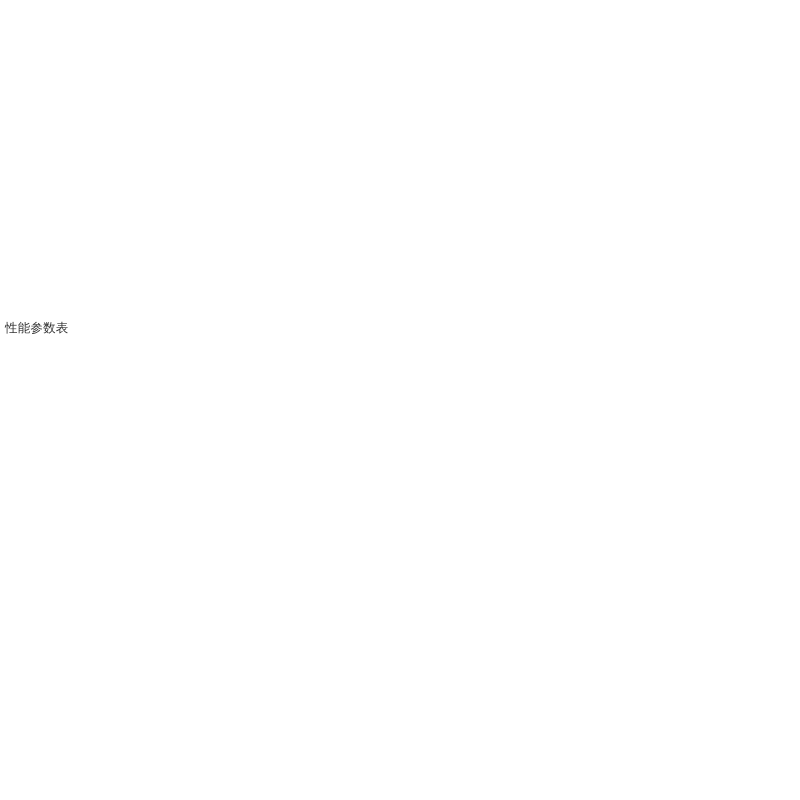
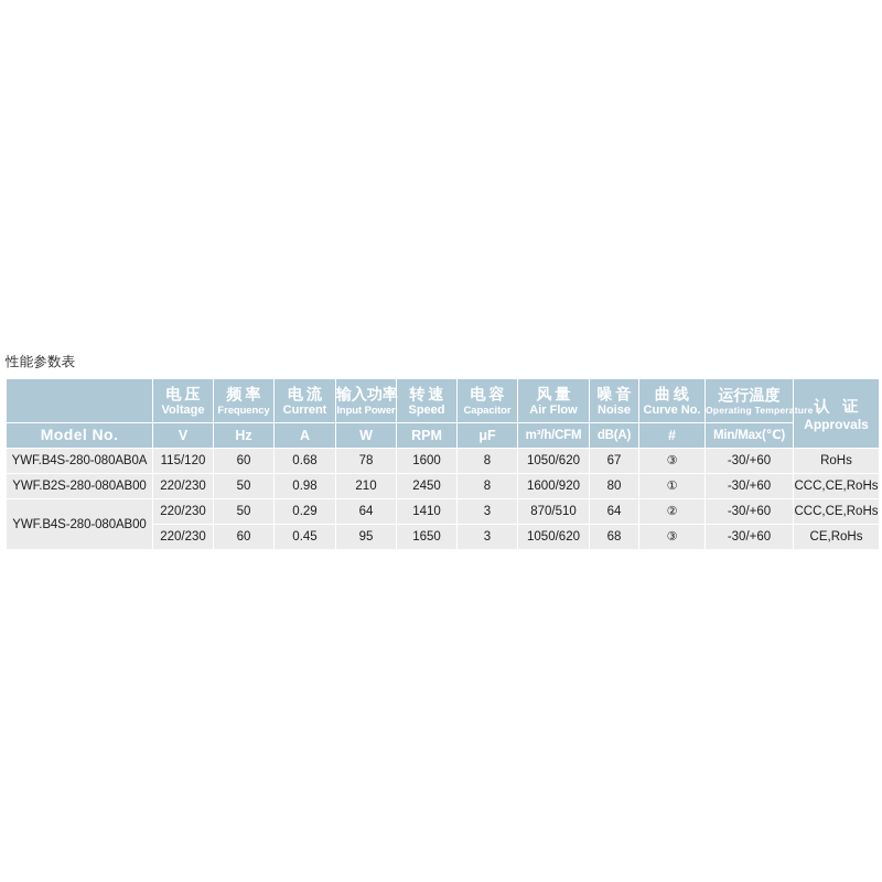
  性能参数表
+ 	电压 Voltage	频率 Frequency	电流 Current	输入功率 Input Power	转速 Speed	电容 Capacitor	风量 Air Flow	噪音 Noise	曲线 Curve No.	运行温度 Operating Temperature	认 证 Approvals
+ Model No.	V	Hz	A	W	RPM	μF	m³/h/CFM	dB(A)	#	Min/Max(℃)
+ YWF.B4S-280-080AB0A	115/120	60	0.68	78	1600	8	1050/620	67	③	-30/+60	RoHs
+ YWF.B2S-280-080AB00	220/230	50	0.98	210	2450	8	1600/920	80	①	-30/+60	CCC,CE,RoHs
+ YWF.B4S-280-080AB00	220/230	50	0.29	64	1410	3	870/510	64	②	-30/+60	CCC,CE,RoHs
+ 220/230	60	0.45	95	1650	3	1050/620	68	③	-30/+60	CE,RoHs
